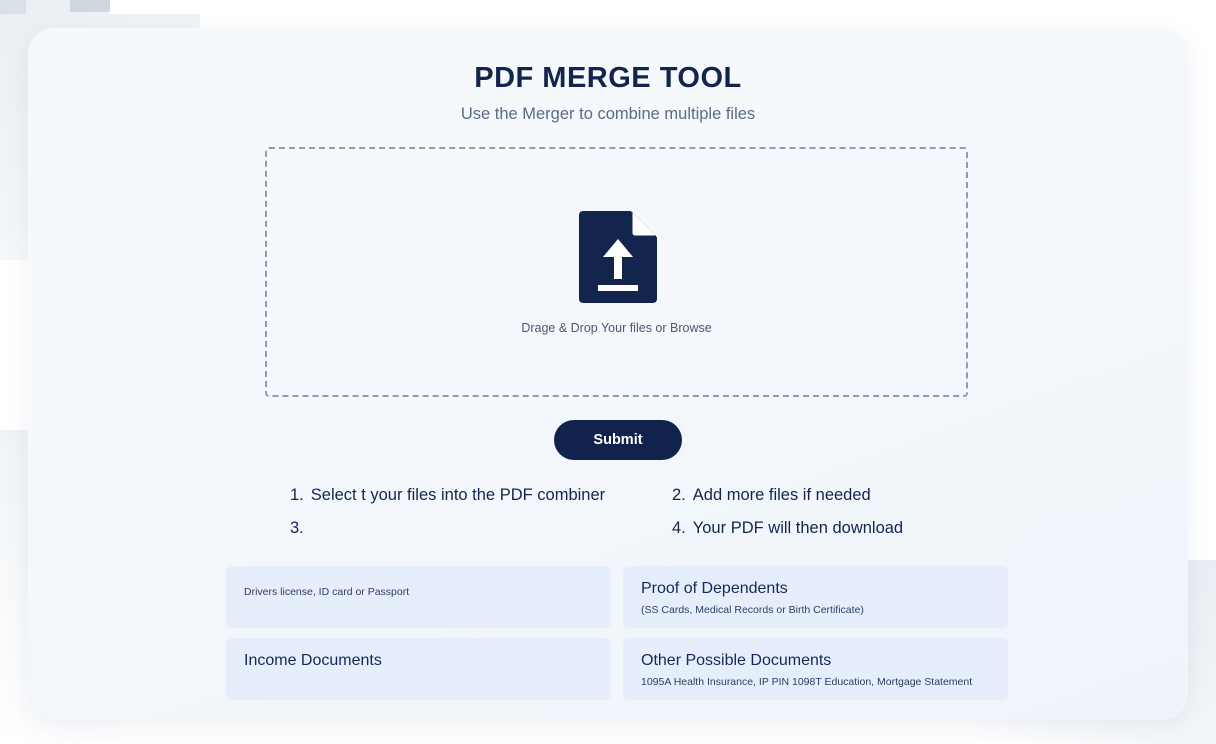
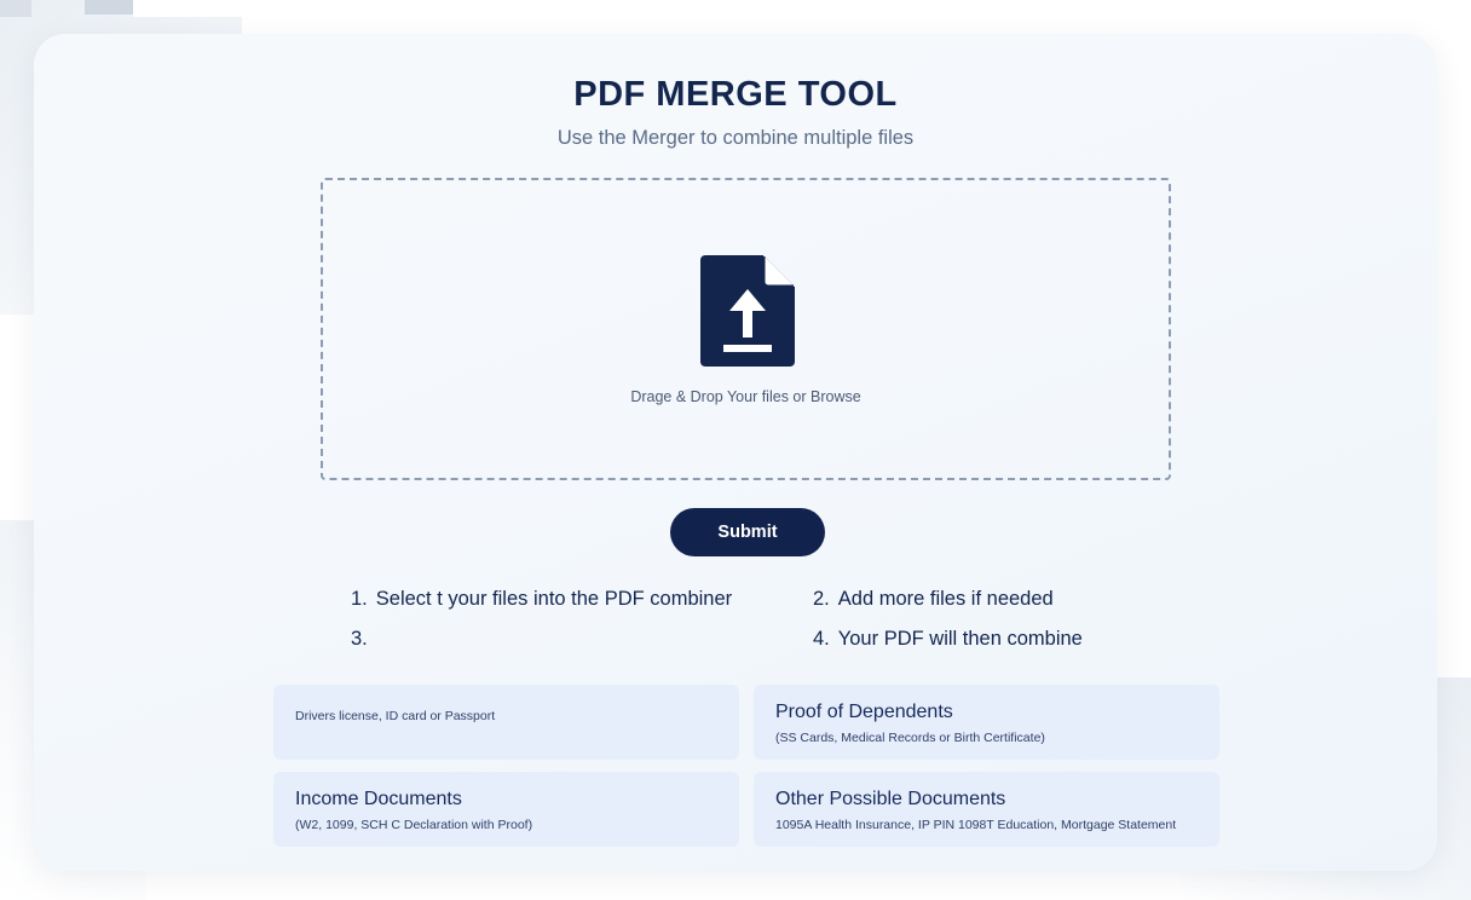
  PDF MERGE TOOL
  Use the Merger to combine multiple files
  Drage & Drop Your files or Browse
  Submit
  1.
  Select t your files into the PDF combiner
  2.
  Add more files if needed
  3.
  4.
- Your PDF will then download
+ Your PDF will then combine
  Drivers license, ID card or Passport
  Proof of Dependents
  (SS Cards, Medical Records or Birth Certificate)
  Income Documents
+ (W2, 1099, SCH C Declaration with Proof)
  Other Possible Documents
  1095A Health Insurance, IP PIN 1098T Education, Mortgage Statement
